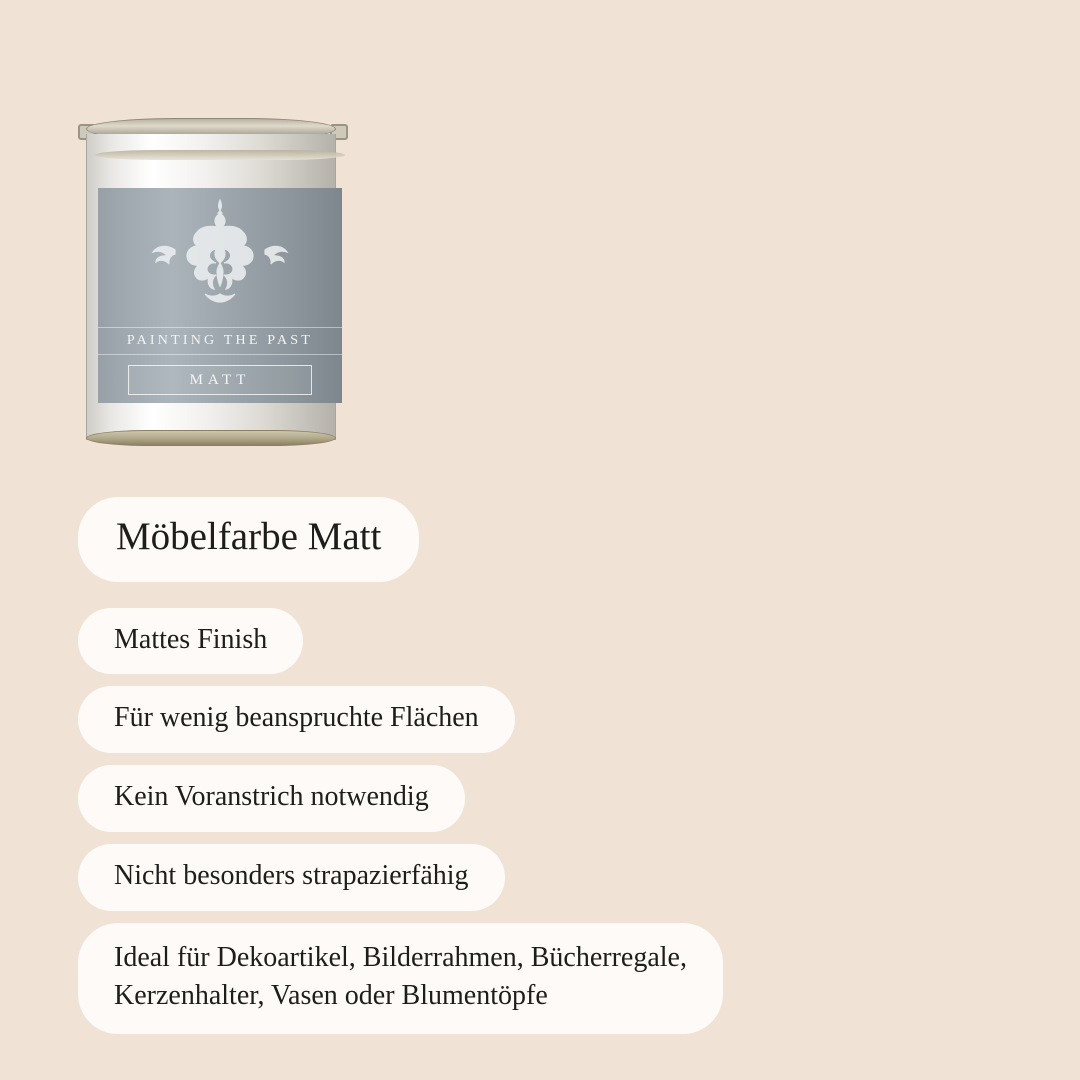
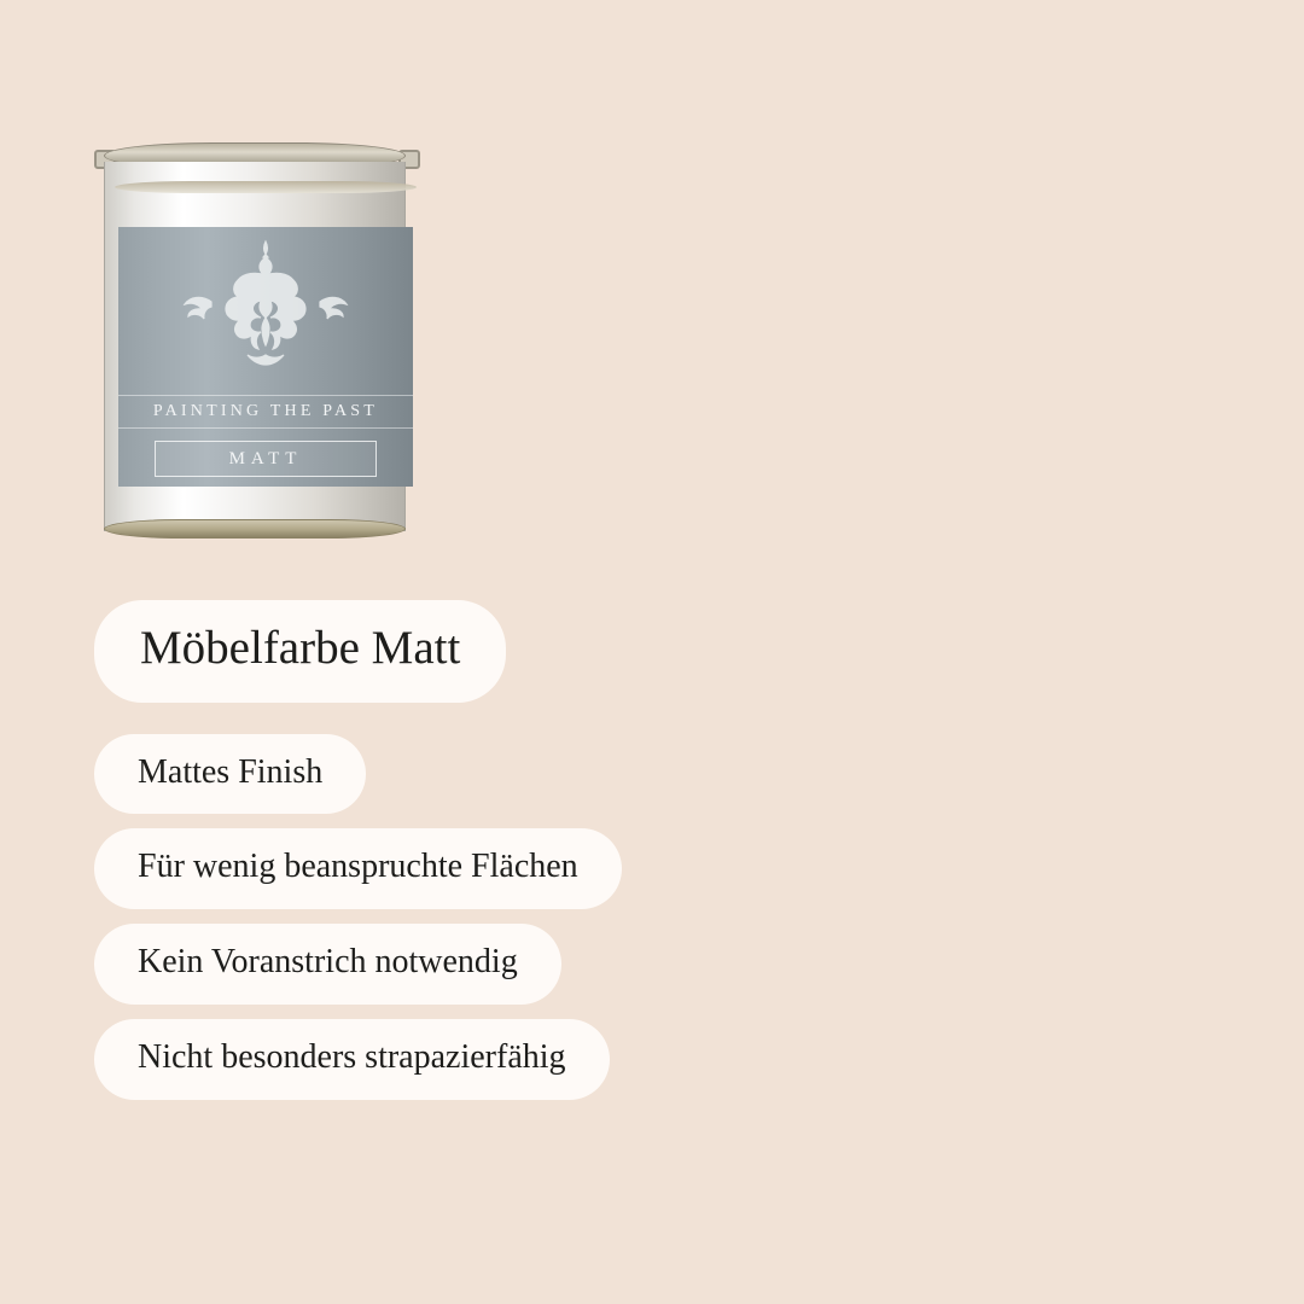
  PAINTING THE PAST
  MATT
  Möbelfarbe Matt
  Mattes Finish
  Für wenig beanspruchte Flächen
  Kein Voranstrich notwendig
  Nicht besonders strapazierfähig
- Ideal für Dekoartikel, Bilderrahmen, Bücherregale,
- Kerzenhalter, Vasen oder Blumentöpfe
